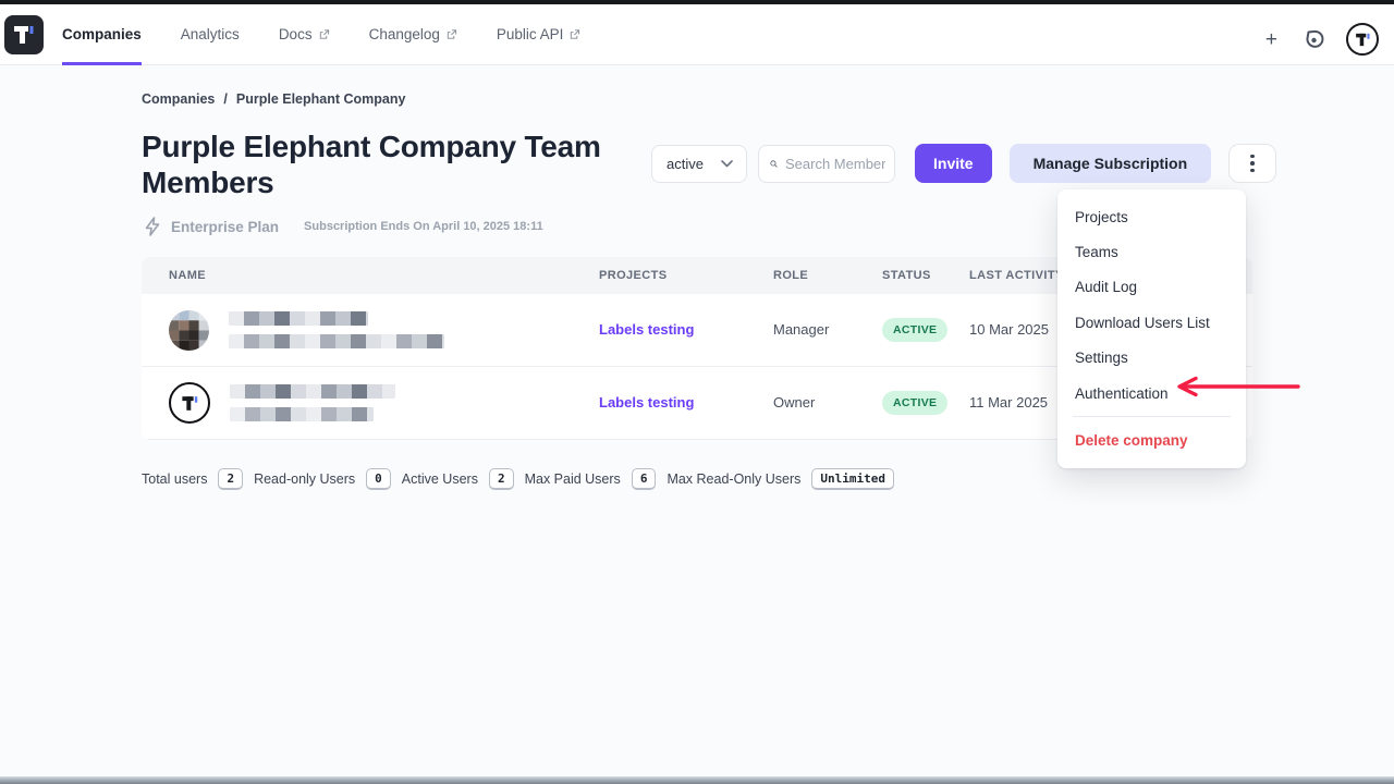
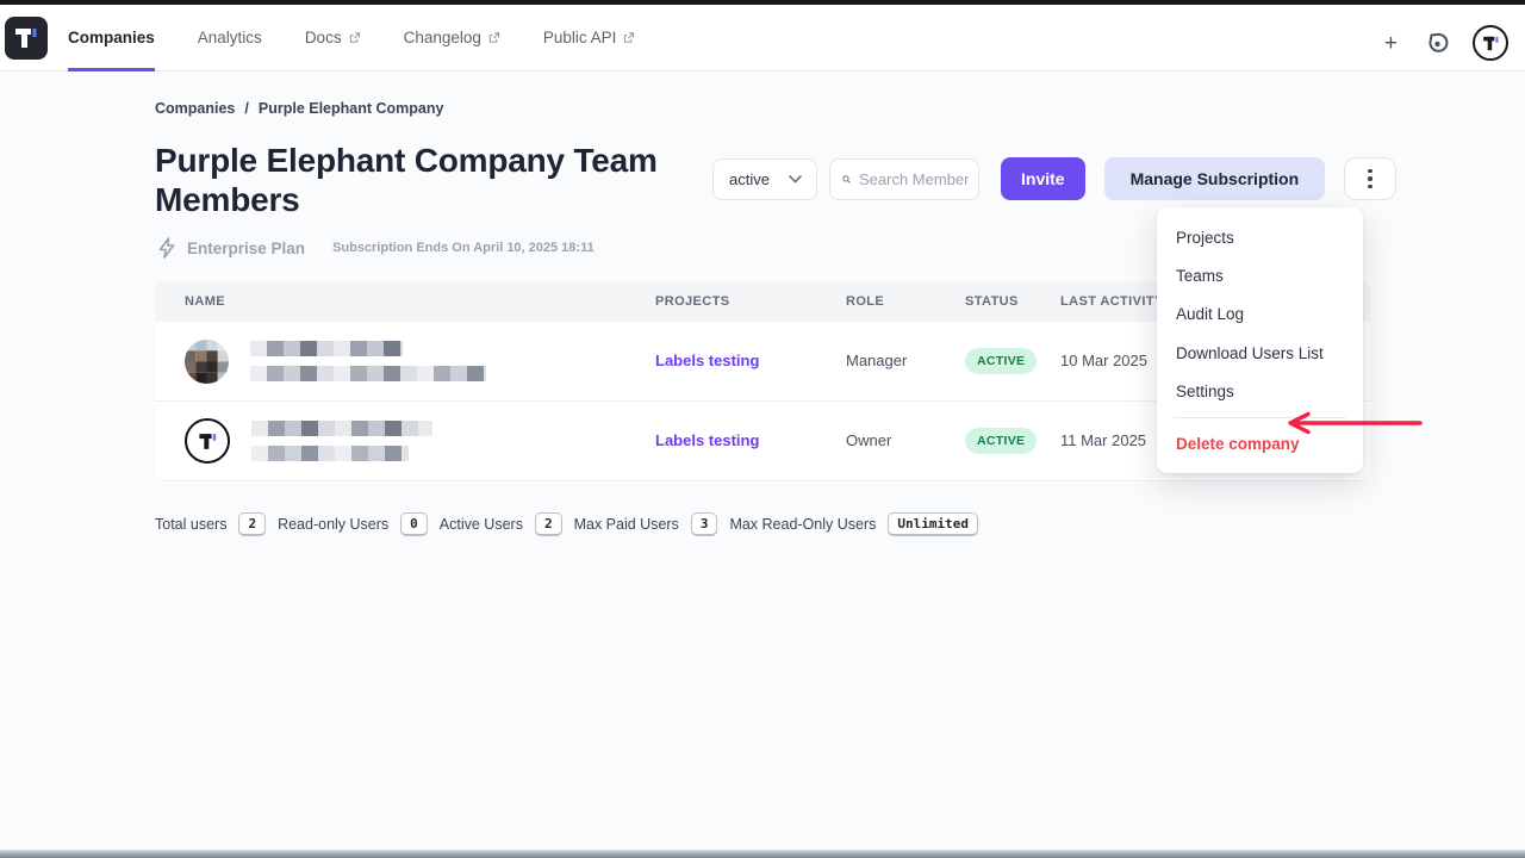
  Companies
  Analytics
  Docs
  Changelog
  Public API
  +
  Companies
  /
  Purple Elephant Company
  Purple Elephant Company Team
  Members
  active
  Search Member
  Invite
  Manage Subscription
  Enterprise Plan
  Subscription Ends On April 10, 2025 18:11
  NAME
  PROJECTS
  ROLE
  STATUS
  LAST ACTIVIT
  Labels testing
  Manager
  ACTIVE
  10 Mar 2025
  Labels testing
  Owner
  ACTIVE
  11 Mar 2025
  Total users
  2
  Read-only Users
  0
  Active Users
  2
  Max Paid Users
- 6
+ 3
  Max Read-Only Users
  Unlimited
  Projects
  Teams
  Audit Log
  Download Users List
  Settings
- Authentication
  Delete company
